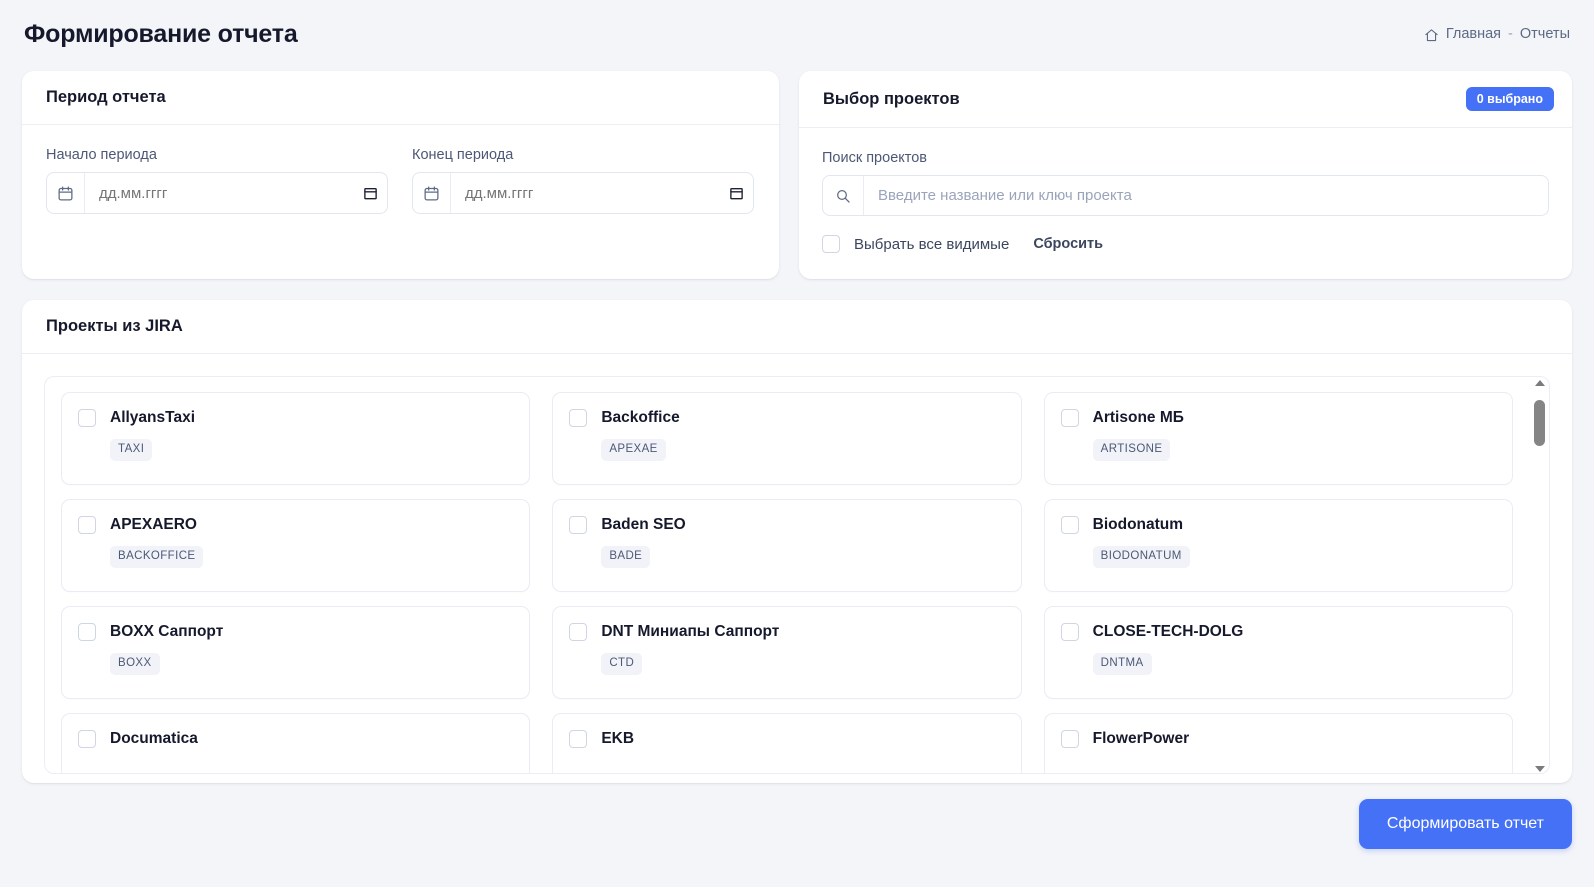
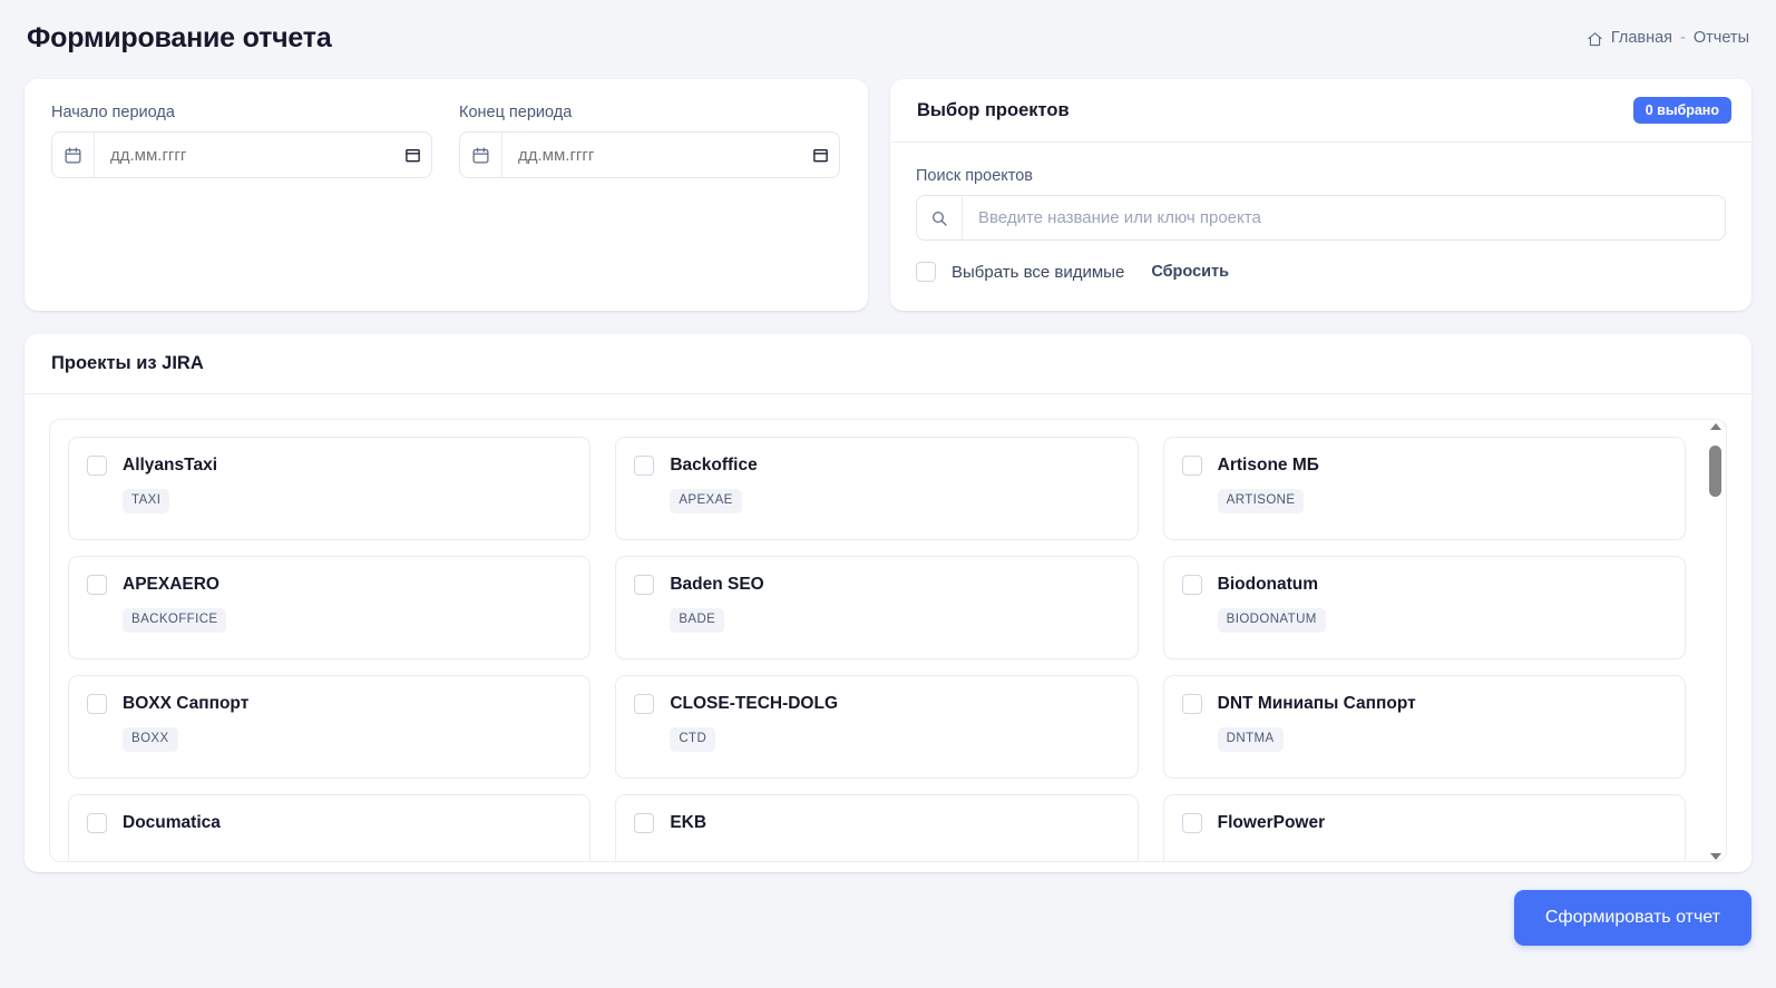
  Формирование отчета
  Главная
  -
  Отчеты
- Период отчета
  Начало периода
  дд.мм.гггг
  Конец периода
  дд.мм.гггг
  Выбор проектов
  0 выбрано
  Поиск проектов
  Введите название или ключ проекта
  Выбрать все видимые
  Сбросить
  Проекты из JIRA
  AllyansTaxi
  TAXI
  Backoffice
  APEXAE
  Artisone МБ
  ARTISONE
  APEXAERO
  BACKOFFICE
  Baden SEO
  BADE
  Biodonatum
  BIODONATUM
  BOXX Саппорт
  BOXX
- DNT Миниапы Саппорт
+ CLOSE-TECH-DOLG
  CTD
- CLOSE-TECH-DOLG
+ DNT Миниапы Саппорт
  DNTMA
  Documatica
  EKB
  FlowerPower
  Сформировать отчет
